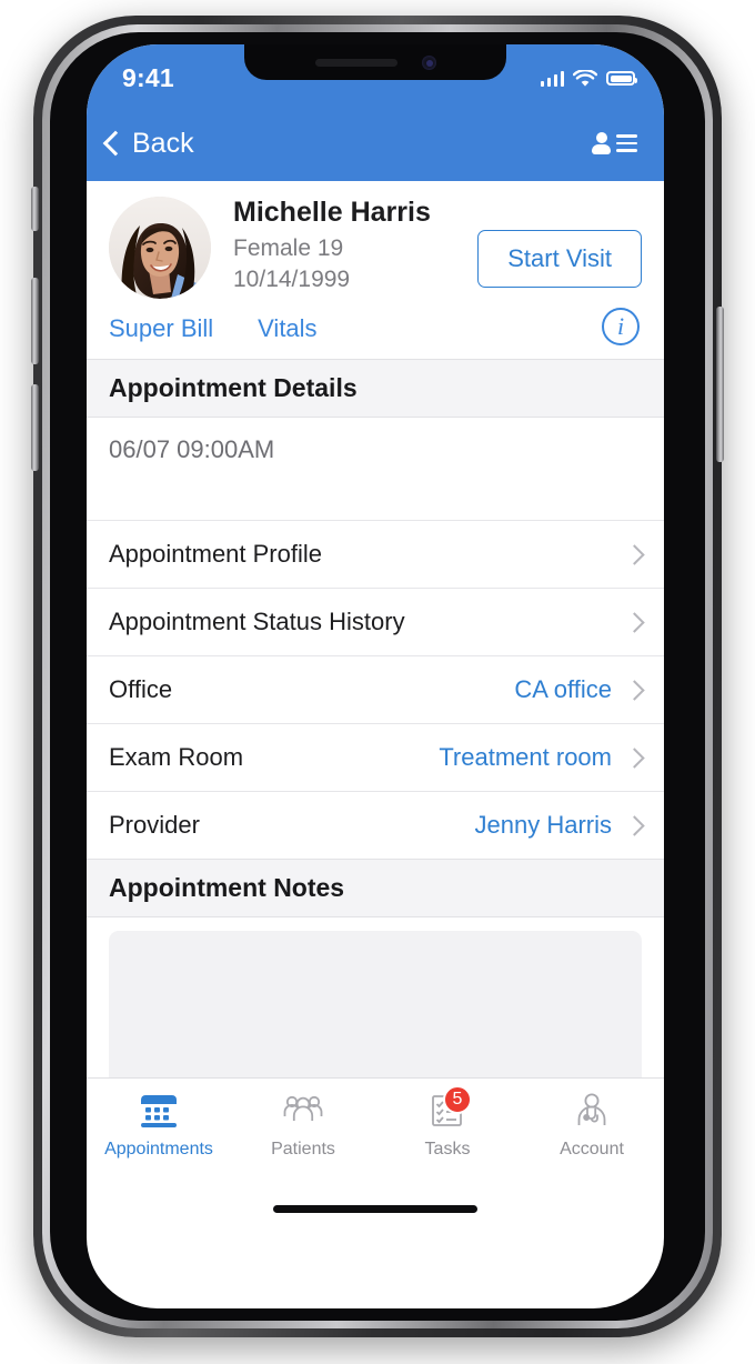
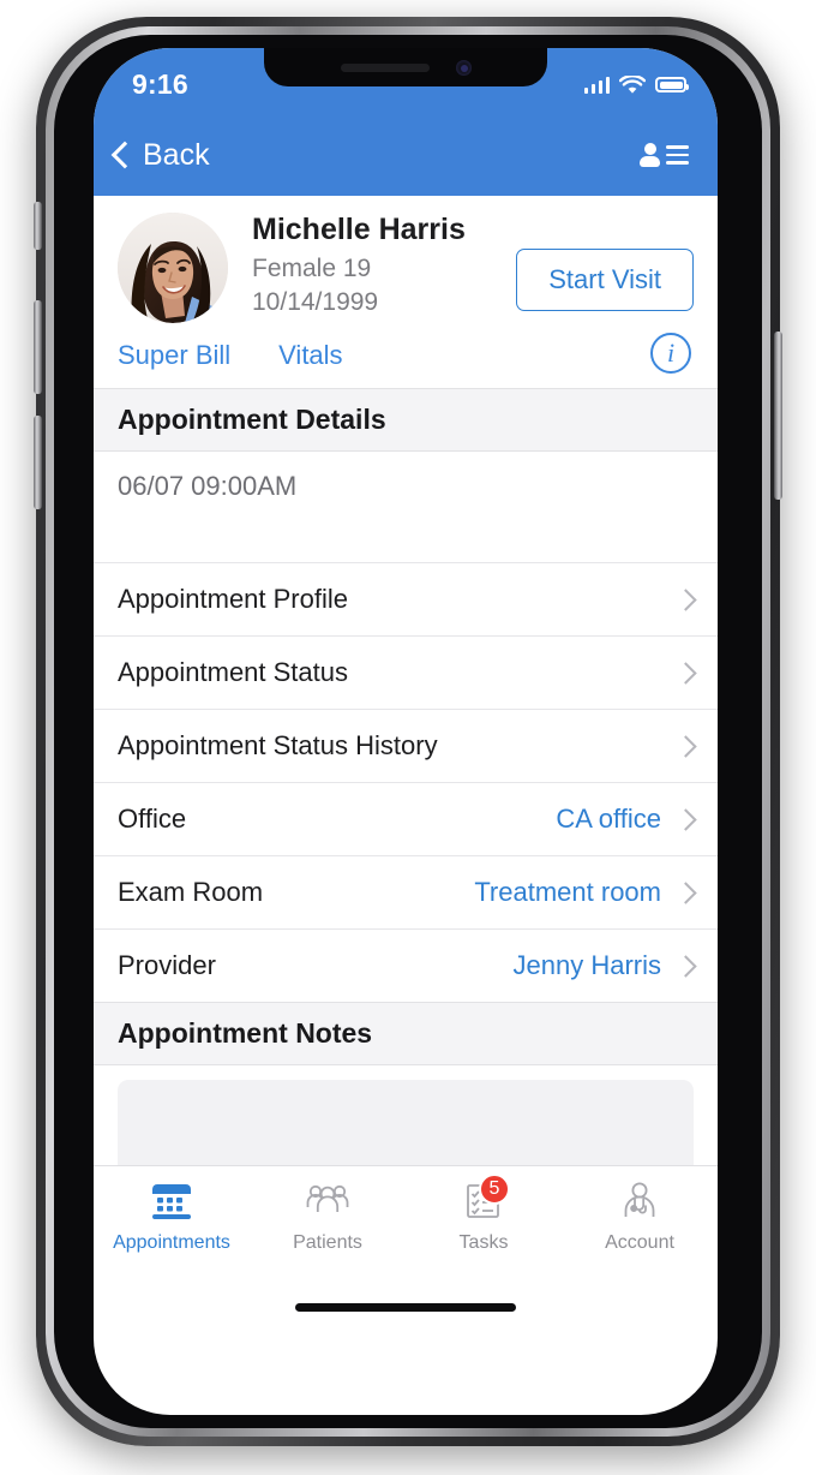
- 9:41
+ 9:16
  Back
  Michelle Harris
  Female 19
  10/14/1999
  Start Visit
  Super Bill
  Vitals
  i
  Appointment Details
  06/07 09:00AM
  Appointment Profile
+ Appointment Status
  Appointment Status History
  Office
  CA office
  Exam Room
  Treatment room
  Provider
  Jenny Harris
  Appointment Notes
  Appointments
  Patients
  5
  Tasks
  Account
